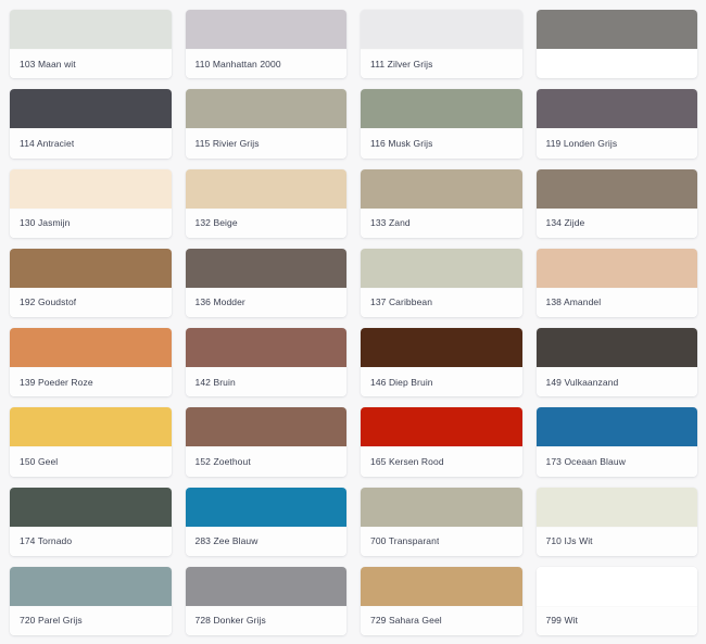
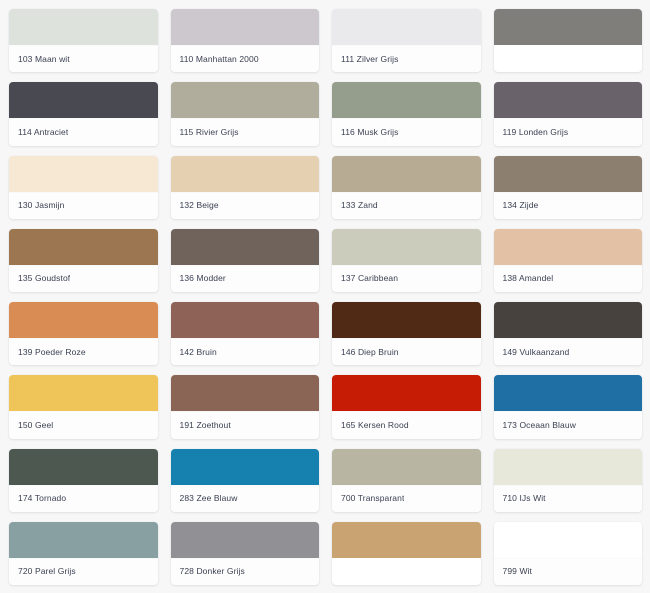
  103 Maan wit
  110 Manhattan 2000
  111 Zilver Grijs
  114 Antraciet
  115 Rivier Grijs
  116 Musk Grijs
  119 Londen Grijs
  130 Jasmijn
  132 Beige
  133 Zand
  134 Zijde
- 192 Goudstof
+ 135 Goudstof
  136 Modder
  137 Caribbean
  138 Amandel
  139 Poeder Roze
  142 Bruin
  146 Diep Bruin
  149 Vulkaanzand
  150 Geel
- 152 Zoethout
+ 191 Zoethout
  165 Kersen Rood
  173 Oceaan Blauw
  174 Tornado
  283 Zee Blauw
  700 Transparant
  710 IJs Wit
  720 Parel Grijs
  728 Donker Grijs
- 729 Sahara Geel
  799 Wit
